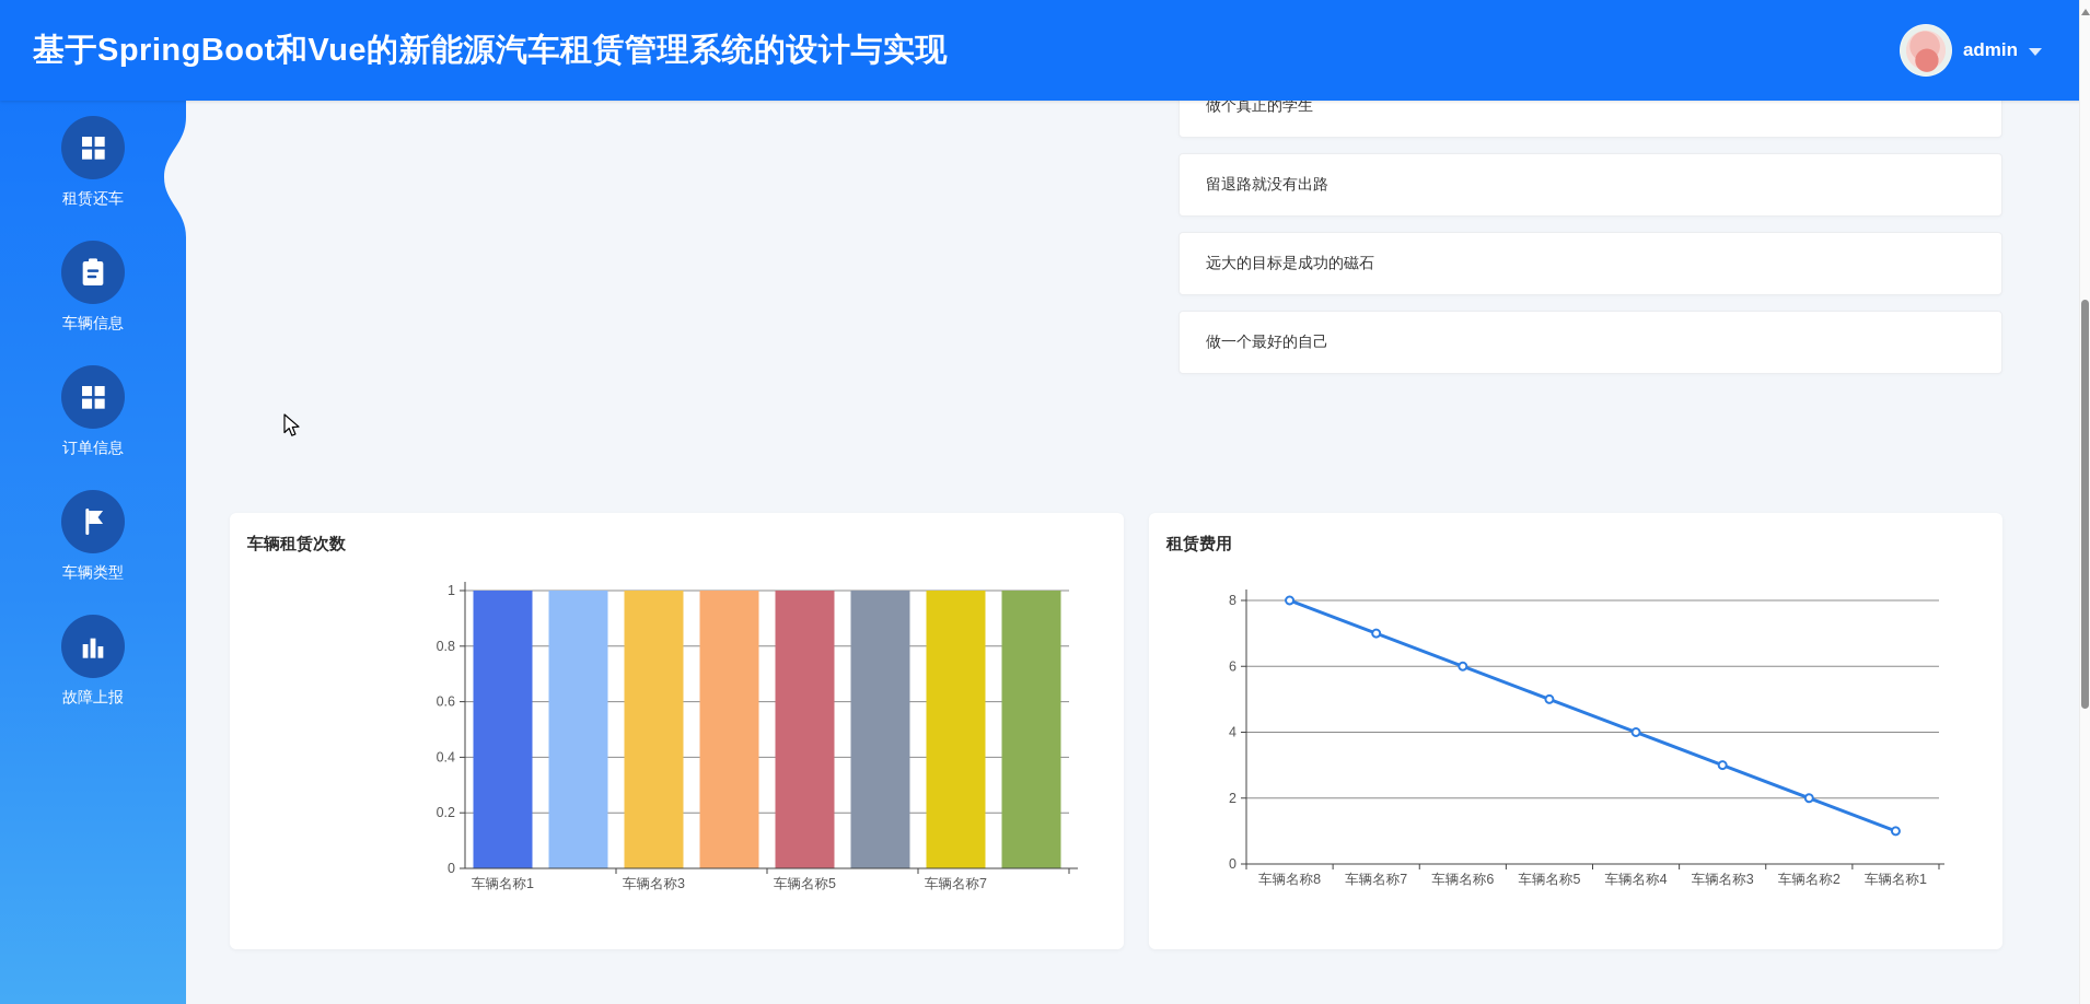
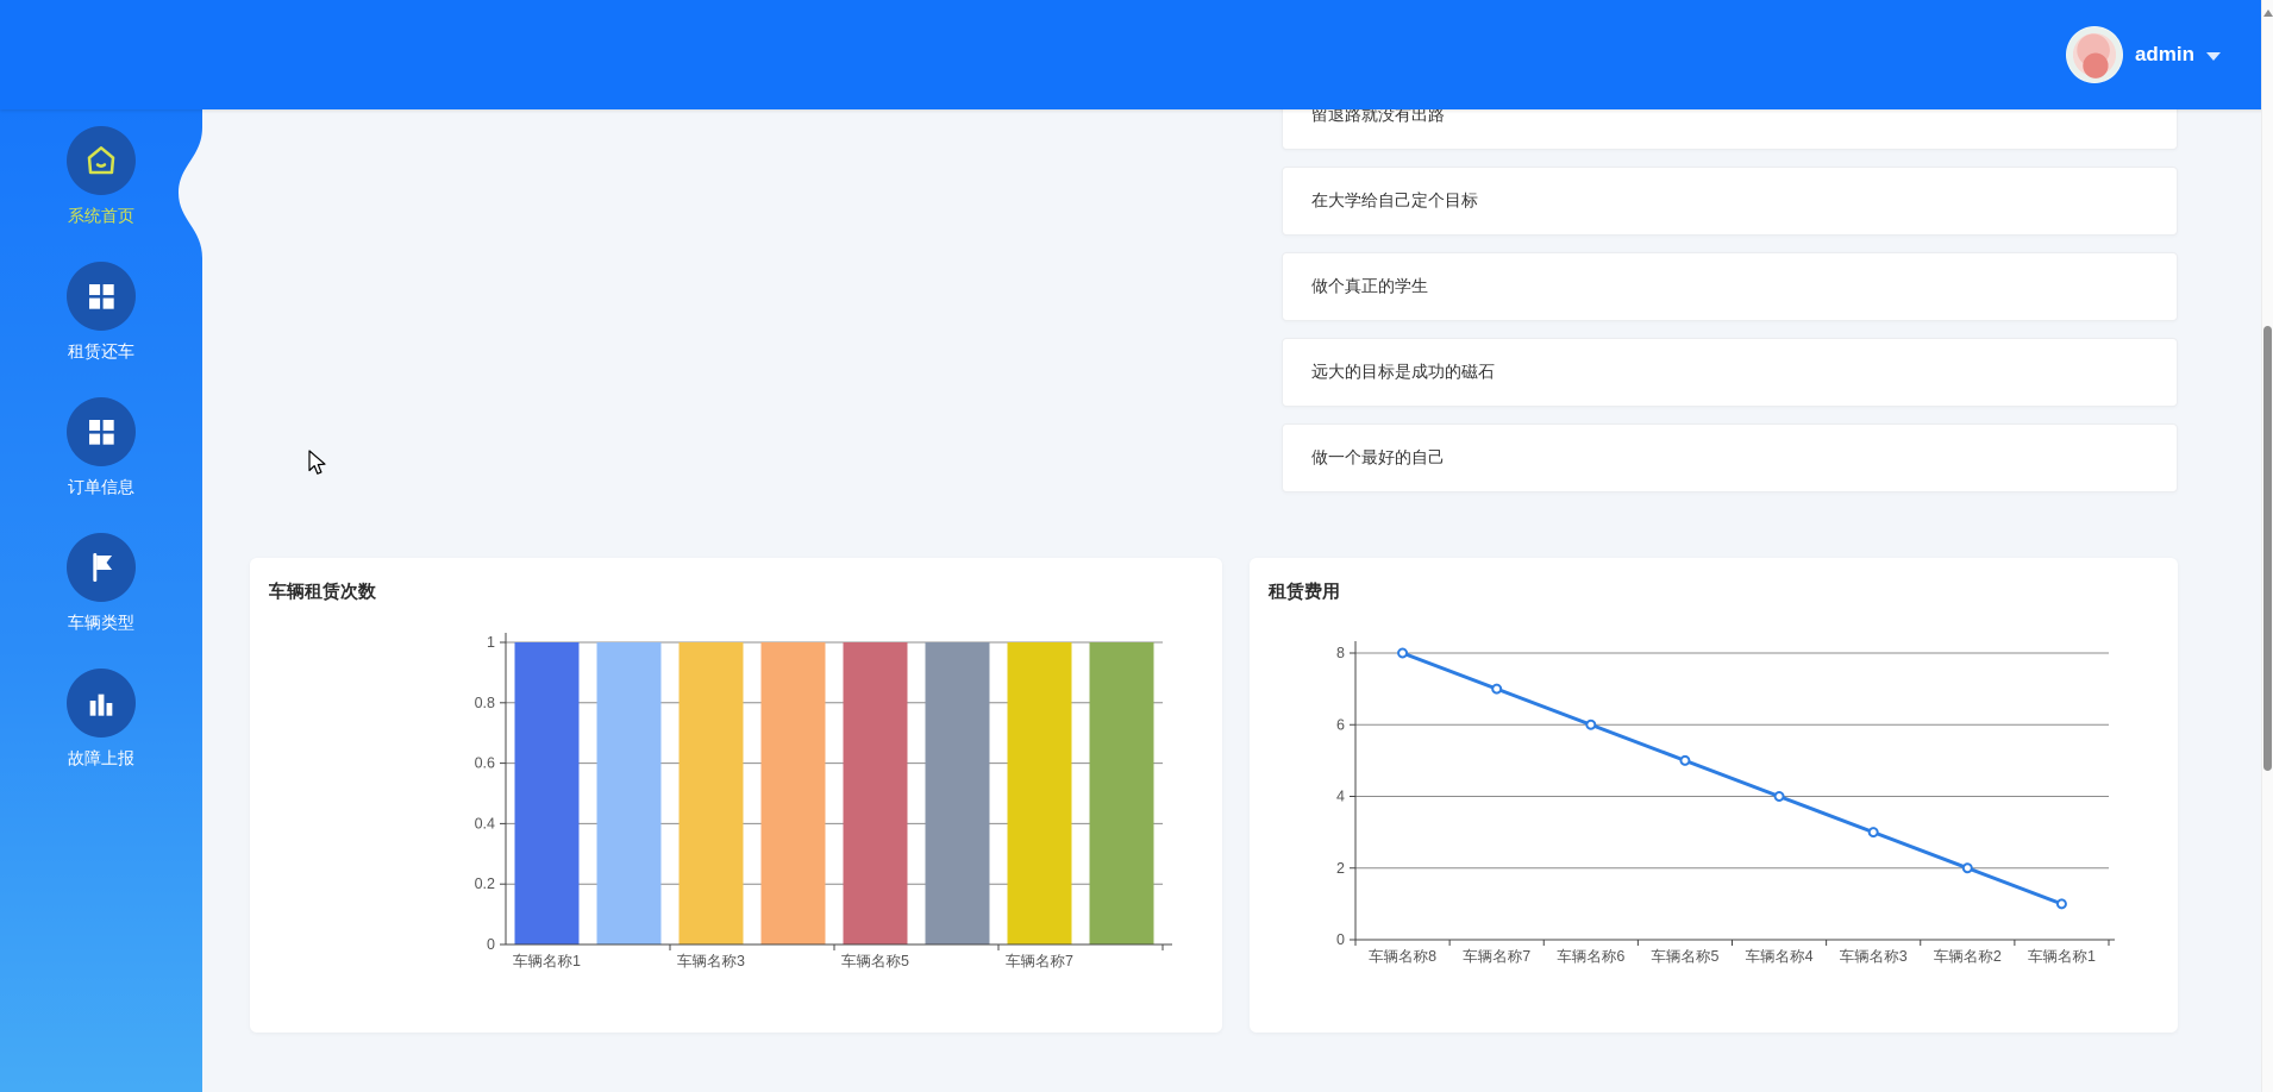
- 基于SpringBoot和Vue的新能源汽车租赁管理系统的设计与实现
  admin
+ 系统首页
  租赁还车
- 车辆信息
  订单信息
  车辆类型
  故障上报
- 做个真正的学生
+ 留退路就没有出路
+ 在大学给自己定个目标
- 留退路就没有出路
+ 做个真正的学生
  远大的目标是成功的磁石
  做一个最好的自己
  车辆租赁次数
  0
  0.2
  0.4
  0.6
  0.8
  1
  车辆名称1
  车辆名称3
  车辆名称5
  车辆名称7
  租赁费用
  0
  2
  4
  6
  8
  车辆名称8
  车辆名称7
  车辆名称6
  车辆名称5
  车辆名称4
  车辆名称3
  车辆名称2
  车辆名称1
